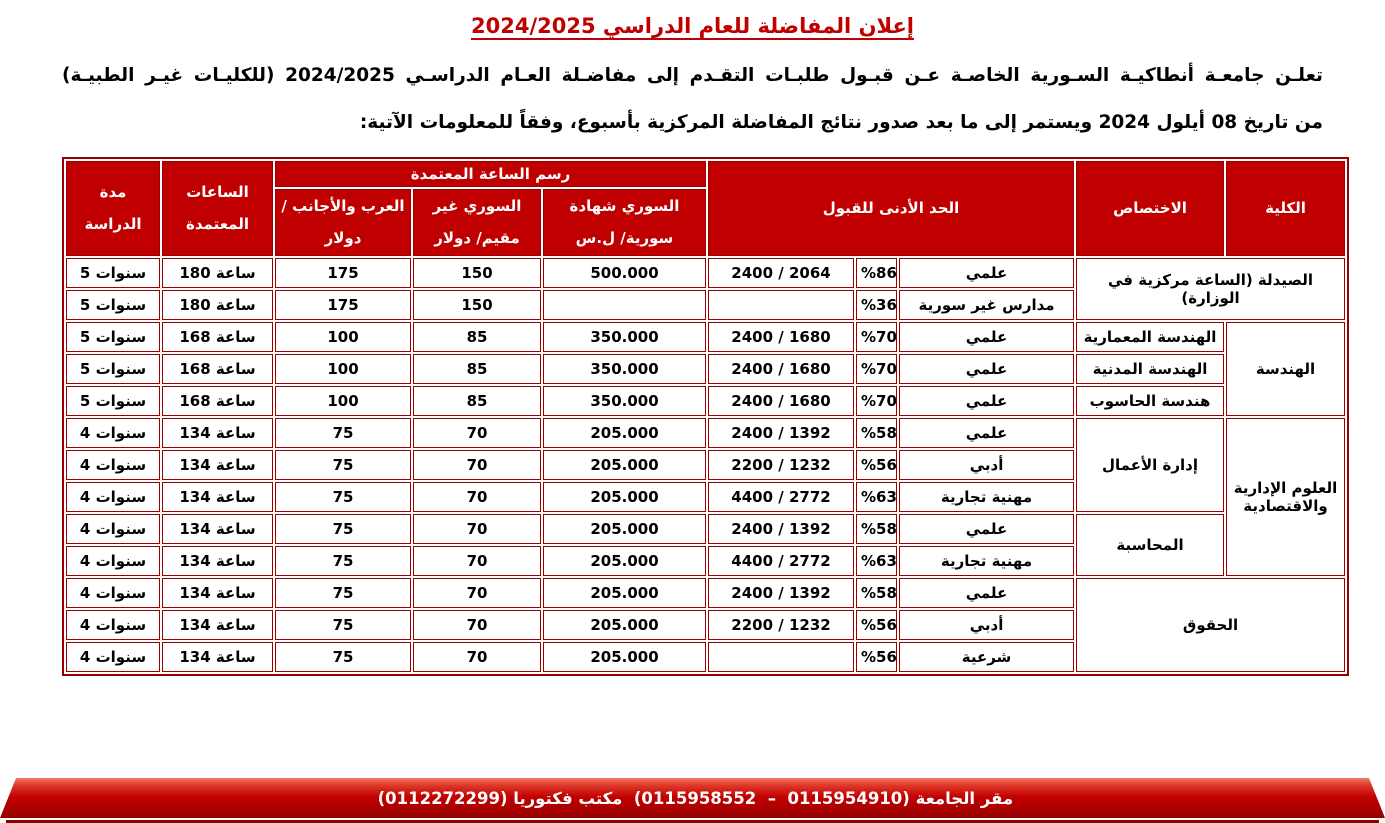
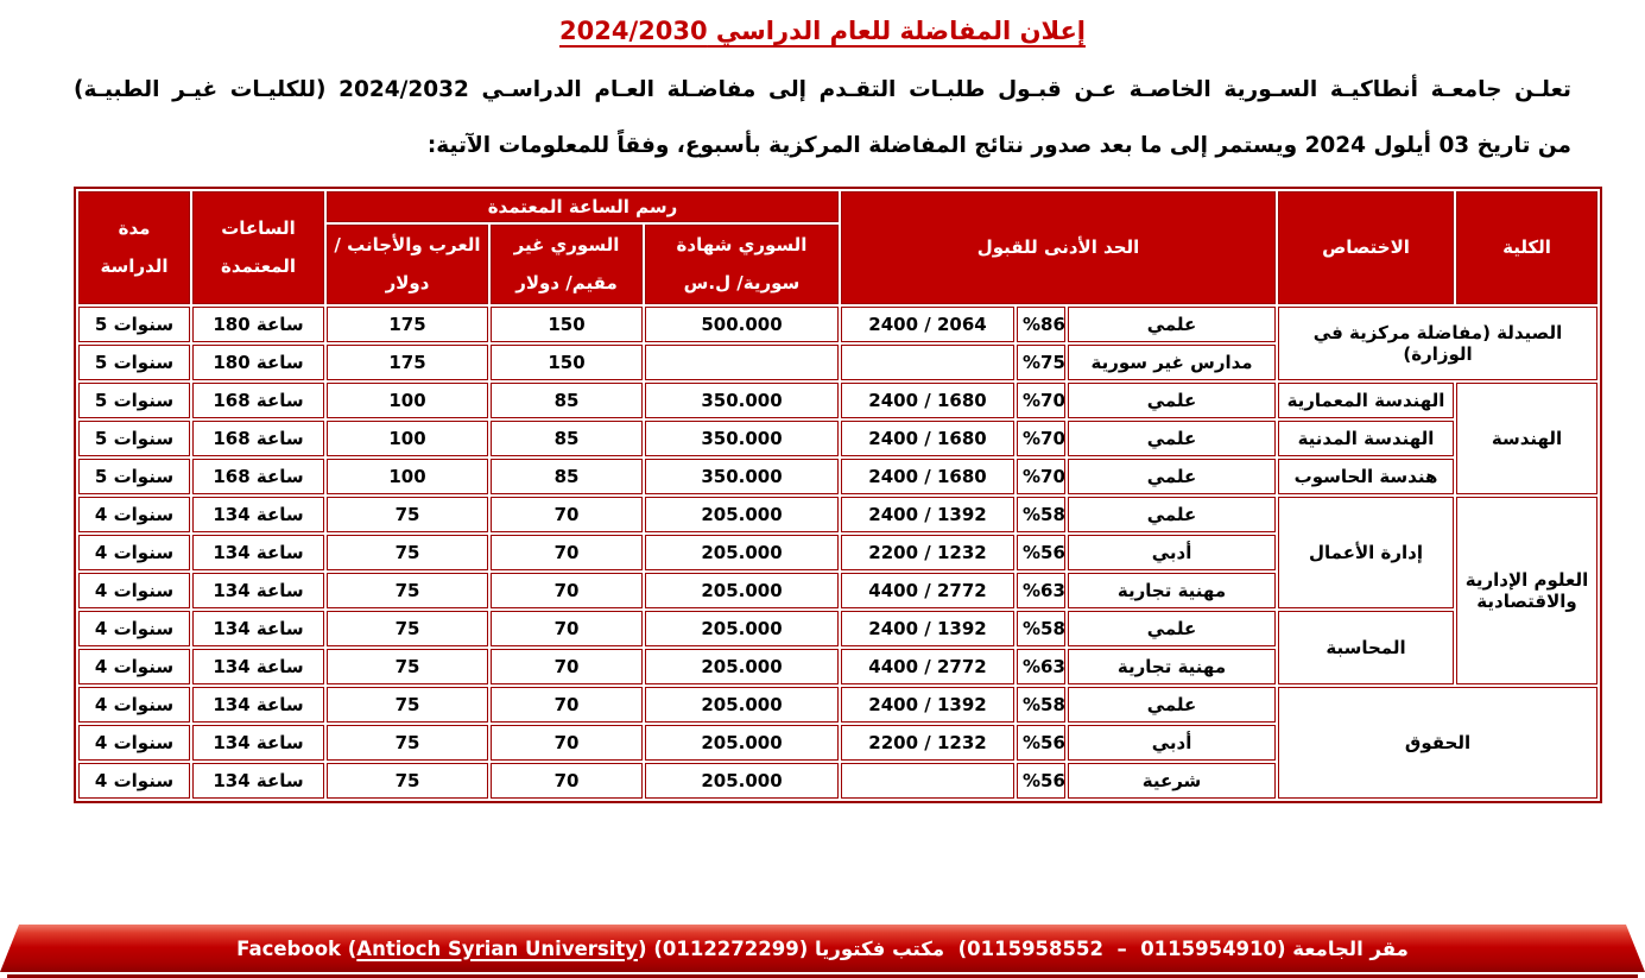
- إعلان المفاضلة للعام الدراسي 2024/2025
+ إعلان المفاضلة للعام الدراسي 2024/2030
- تعلـن جامعـة أنطاكيـة السـورية الخاصـة عـن قبـول طلبـات التقـدم إلى مفاضـلة العـام الدراسـي 2024/2025 (للكليـات غيـر الطبيـة)
+ تعلـن جامعـة أنطاكيـة السـورية الخاصـة عـن قبـول طلبـات التقـدم إلى مفاضـلة العـام الدراسـي 2024/2032 (للكليـات غيـر الطبيـة)
- من تاريخ 08 أيلول 2024 ويستمر إلى ما بعد صدور نتائج المفاضلة المركزية بأسبوع، وفقاً للمعلومات الآتية:
+ من تاريخ 03 أيلول 2024 ويستمر إلى ما بعد صدور نتائج المفاضلة المركزية بأسبوع، وفقاً للمعلومات الآتية:
  الكلية	الاختصاص	الحد الأدنى للقبول	رسم الساعة المعتمدة	الساعات المعتمدة	مدة الدراسة
  السوري شهادة سورية/ ل.س	السوري غير مقيم/ دولار	العرب والأجانب / دولار
- الصيدلة (الساعة مركزية في الوزارة)	علمي	%86	2400 / 2064	500.000	150	175	180 ساعة	5 سنوات
+ الصيدلة (مفاضلة مركزية في الوزارة)	علمي	%86	2400 / 2064	500.000	150	175	180 ساعة	5 سنوات
- مدارس غير سورية	%36			150	175	180 ساعة	5 سنوات
+ مدارس غير سورية	%75			150	175	180 ساعة	5 سنوات
  الهندسة	الهندسة المعمارية	علمي	%70	2400 / 1680	350.000	85	100	168 ساعة	5 سنوات
  الهندسة المدنية	علمي	%70	2400 / 1680	350.000	85	100	168 ساعة	5 سنوات
  هندسة الحاسوب	علمي	%70	2400 / 1680	350.000	85	100	168 ساعة	5 سنوات
  العلوم الإدارية والاقتصادية	إدارة الأعمال	علمي	%58	2400 / 1392	205.000	70	75	134 ساعة	4 سنوات
  أدبي	%56	2200 / 1232	205.000	70	75	134 ساعة	4 سنوات
  مهنية تجارية	%63	4400 / 2772	205.000	70	75	134 ساعة	4 سنوات
  المحاسبة	علمي	%58	2400 / 1392	205.000	70	75	134 ساعة	4 سنوات
  مهنية تجارية	%63	4400 / 2772	205.000	70	75	134 ساعة	4 سنوات
  الحقوق	علمي	%58	2400 / 1392	205.000	70	75	134 ساعة	4 سنوات
  أدبي	%56	2200 / 1232	205.000	70	75	134 ساعة	4 سنوات
  شرعية	%56		205.000	70	75	134 ساعة	4 سنوات
  مقر الجامعة (0115954910 – 0115958552) مكتب فكتوريا (0112272299)
+ Facebook (Antioch Syrian University)
